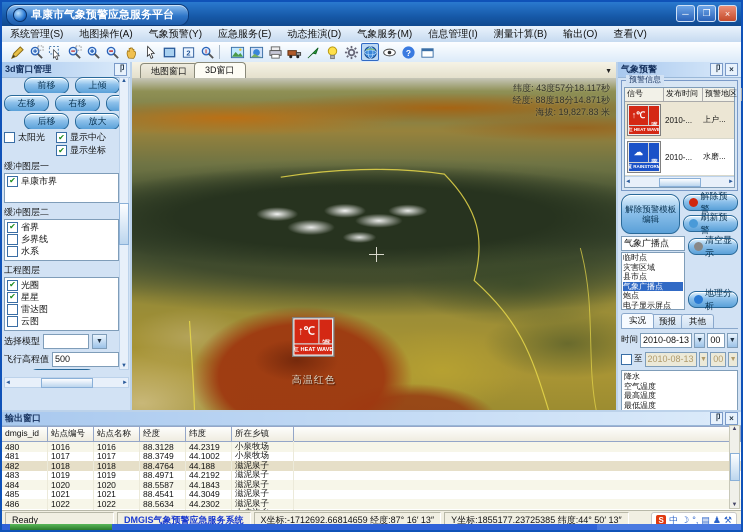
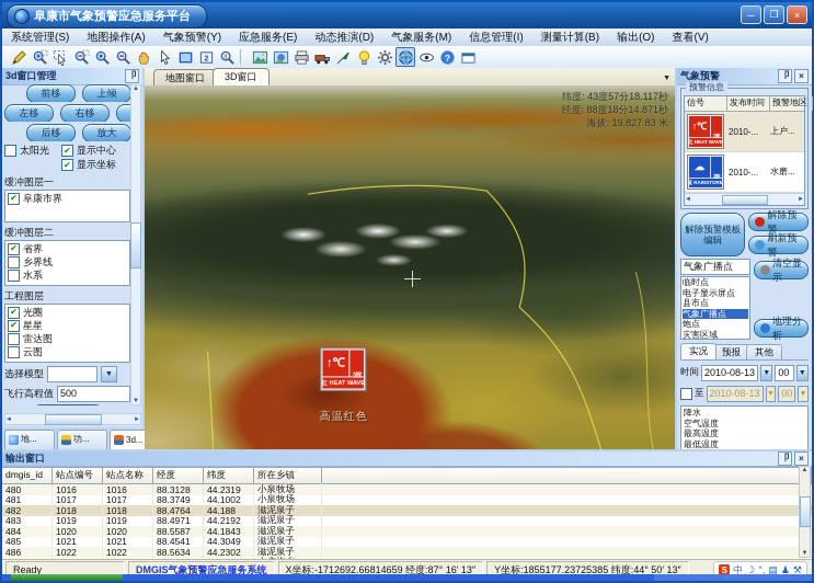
  阜康市气象预警应急服务平台
  ─
  ❐
  ×
  系统管理(S)
  地图操作(A)
  气象预警(Y)
  应急服务(E)
  动态推演(D)
  气象服务(M)
  信息管理(I)
  测量计算(B)
  输出(O)
  查看(V)
  2
  ?
  3d窗口管理
  卩
  前移
  上倾
  左移
  右移
  后移
  放大
  太阳光
  ✔
  显示中心
  ✔
  显示坐标
  缓冲图层一
  ✔
  阜康市界
  缓冲图层二
  ✔
  省界
  乡界线
  水系
  工程图层
  ✔
  光圈
  ✔
  星星
  雷达图
  云图
  选择模型
  飞行高程值
  500
+ 地...
+ 功...
+ 3d...
  地图窗口
  3D窗口
  纬度: 43度57分18.117秒
  经度: 88度18分14.871秒
  海拔: 19,827.83 米
  ↑℃
  高温红色
  气象预警
  卩
  ×
  预警信息
  信号
  发布时间
  预警地区
  ↑℃
  2010-...
  上户...
  ☁
  2010-...
  水磨...
  解除预警模板编辑
  解除预警
  刷新预警
  气象广播点
  临时点
- 灾害区域
+ 电子显示屏点
  县市点
  气象广播点
  炮点
- 电子显示屏点
+ 灾害区域
  清空显示
  地理分析
  实况
  预报
  其他
  时间
  2010-08-13
  00
  至
  2010-08-13
  00
  降水
  空气温度
  最高温度
  最低温度
  输出窗口
  卩
  ×
  dmgis_id
  站点编号
  站点名称
  经度
  纬度
  所在乡镇
  480
  1016
  1016
  88.3128
  44.2319
  小泉牧场
  481
  1017
  1017
  88.3749
  44.1002
  小泉牧场
  482
  1018
  1018
  88.4764
  44.188
  滋泥泉子
  483
  1019
  1019
  88.4971
  44.2192
  滋泥泉子
  484
  1020
  1020
  88.5587
  44.1843
  滋泥泉子
  485
  1021
  1021
  88.4541
  44.3049
  滋泥泉子
  486
  1022
  1022
  88.5634
  44.2302
  滋泥泉子
  Ready
  DMGIS气象预警应急服务系统
  X坐标:-1712692.66814659 经度:87° 16′ 13″
  Y坐标:1855177.23725385 纬度:44° 50′ 13″
  S
  中
  ☽
  °,
  ▤
  ♟
  ⚒
